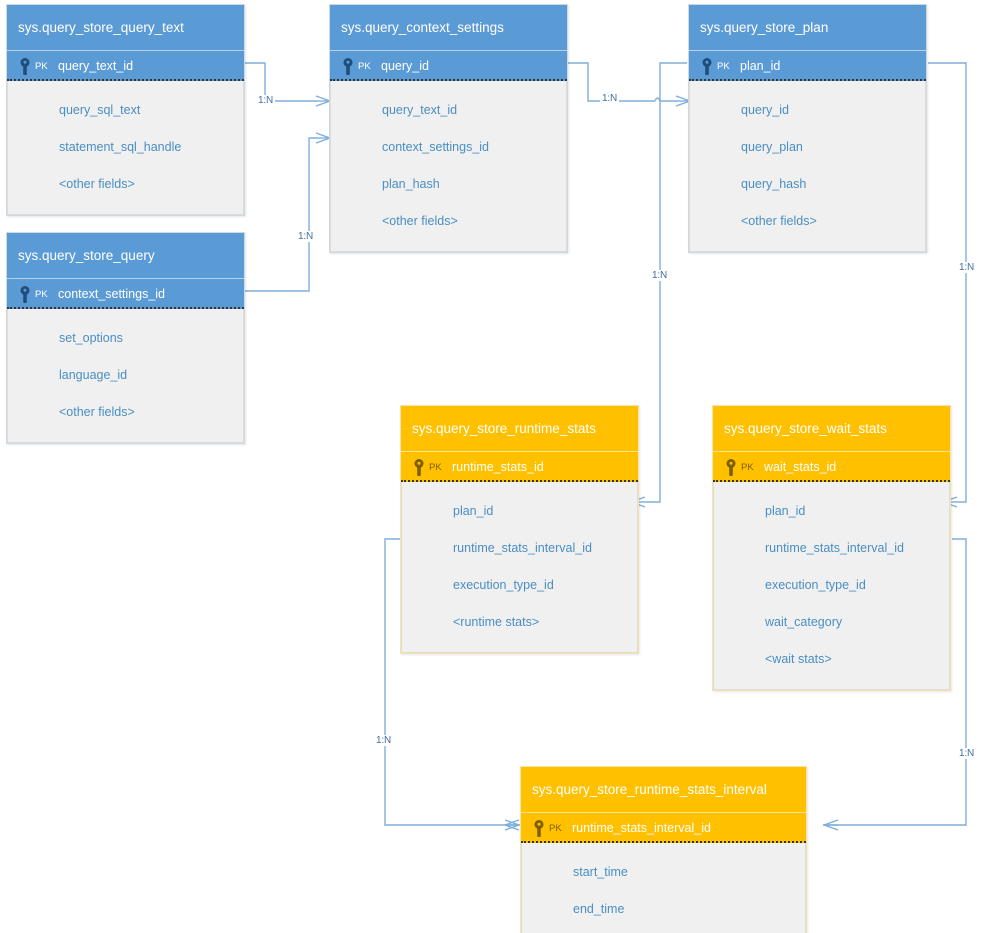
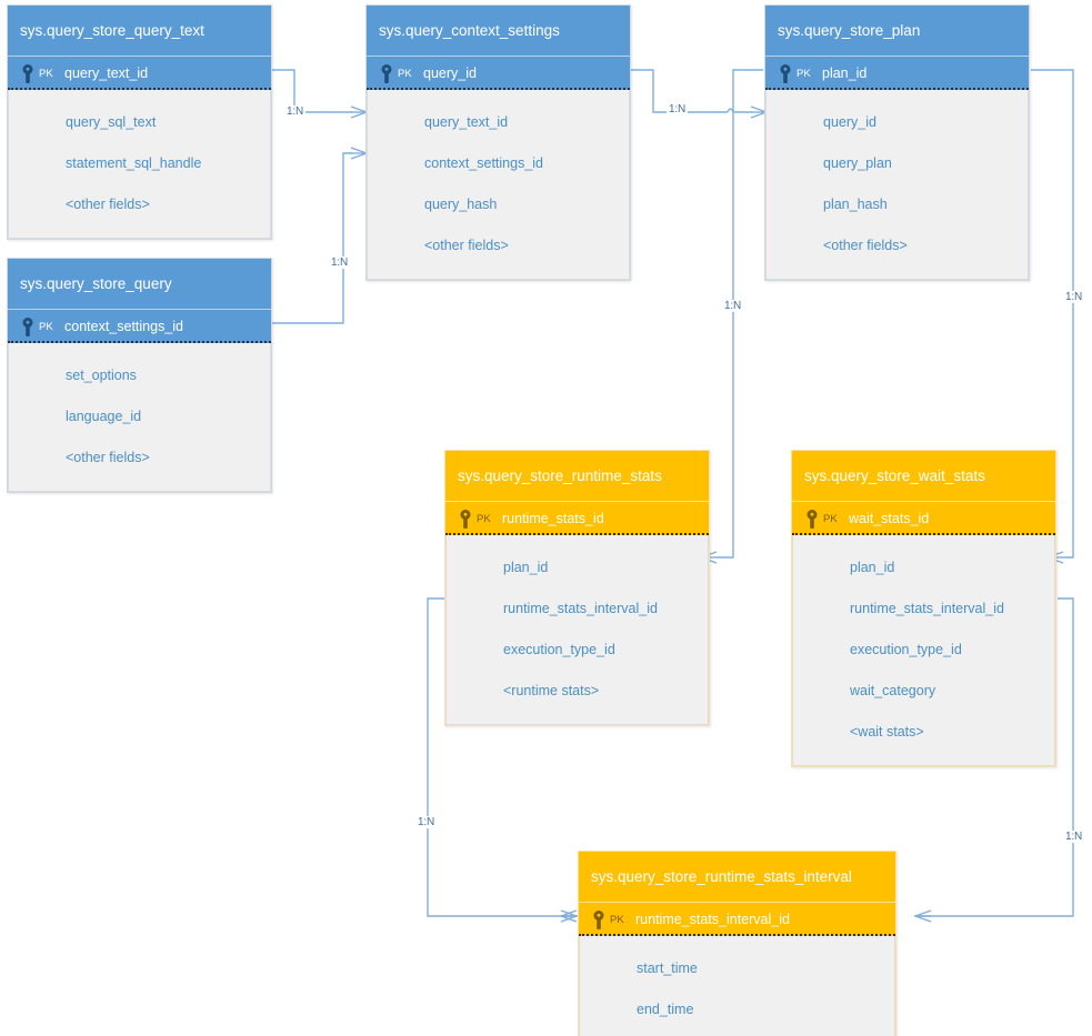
  1:N
  1:N
  1:N
  1:N
  1:N
  1:N
  1:N
  sys.query_store_query_text
  PK
  query_text_id
  query_sql_text
  statement_sql_handle
  <other fields>
  sys.query_context_settings
  PK
  query_id
  query_text_id
  context_settings_id
- plan_hash
+ query_hash
  <other fields>
  sys.query_store_plan
  PK
  plan_id
  query_id
  query_plan
- query_hash
+ plan_hash
  <other fields>
  sys.query_store_query
  PK
  context_settings_id
  set_options
  language_id
  <other fields>
  sys.query_store_runtime_stats
  PK
  runtime_stats_id
  plan_id
  runtime_stats_interval_id
  execution_type_id
  <runtime stats>
  sys.query_store_wait_stats
  PK
  wait_stats_id
  plan_id
  runtime_stats_interval_id
  execution_type_id
  wait_category
  <wait stats>
  sys.query_store_runtime_stats_interval
  PK
  runtime_stats_interval_id
  start_time
  end_time
